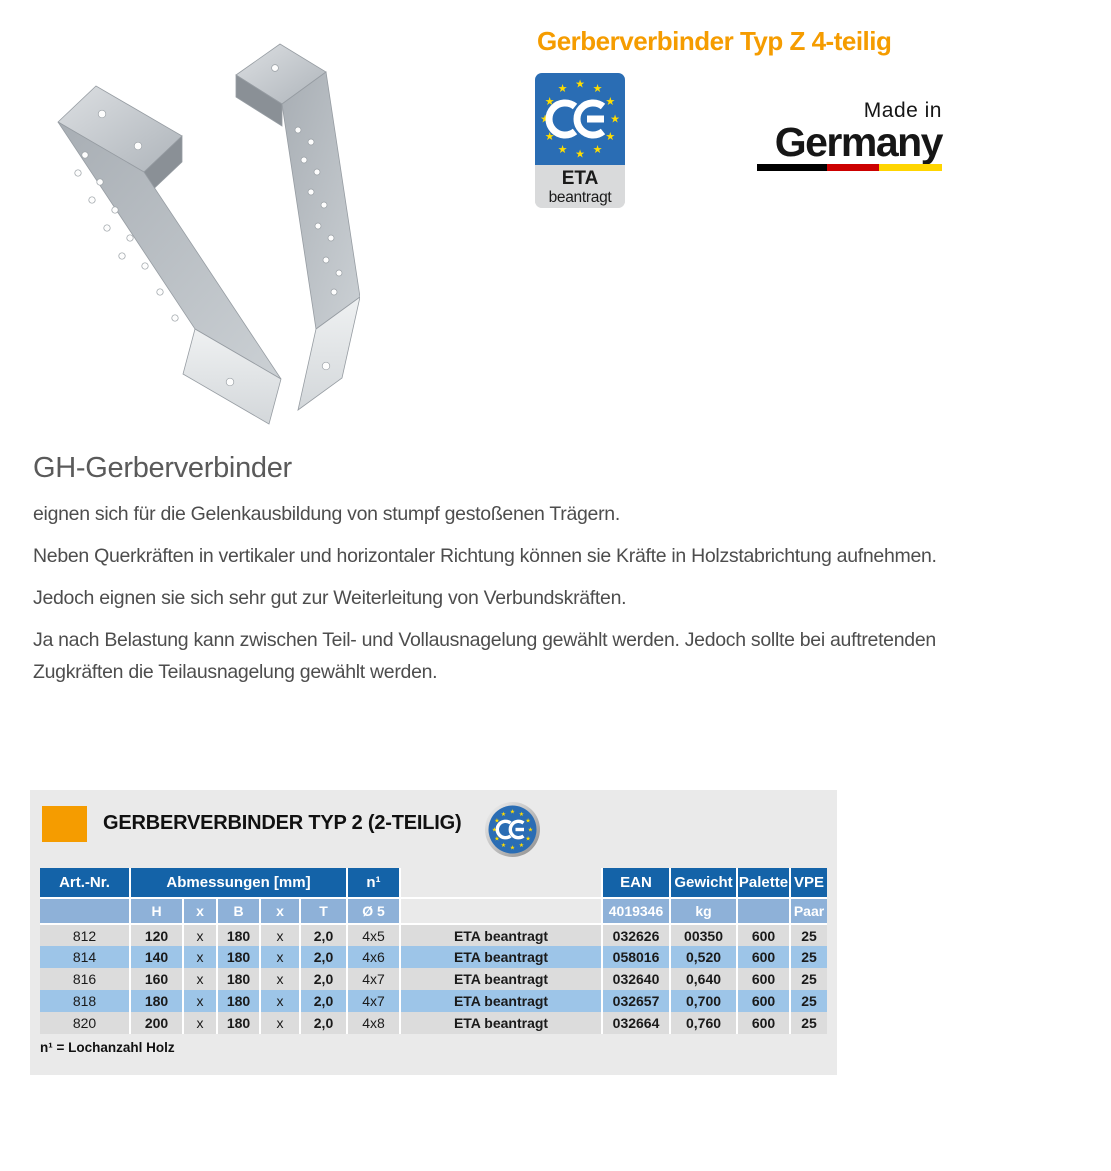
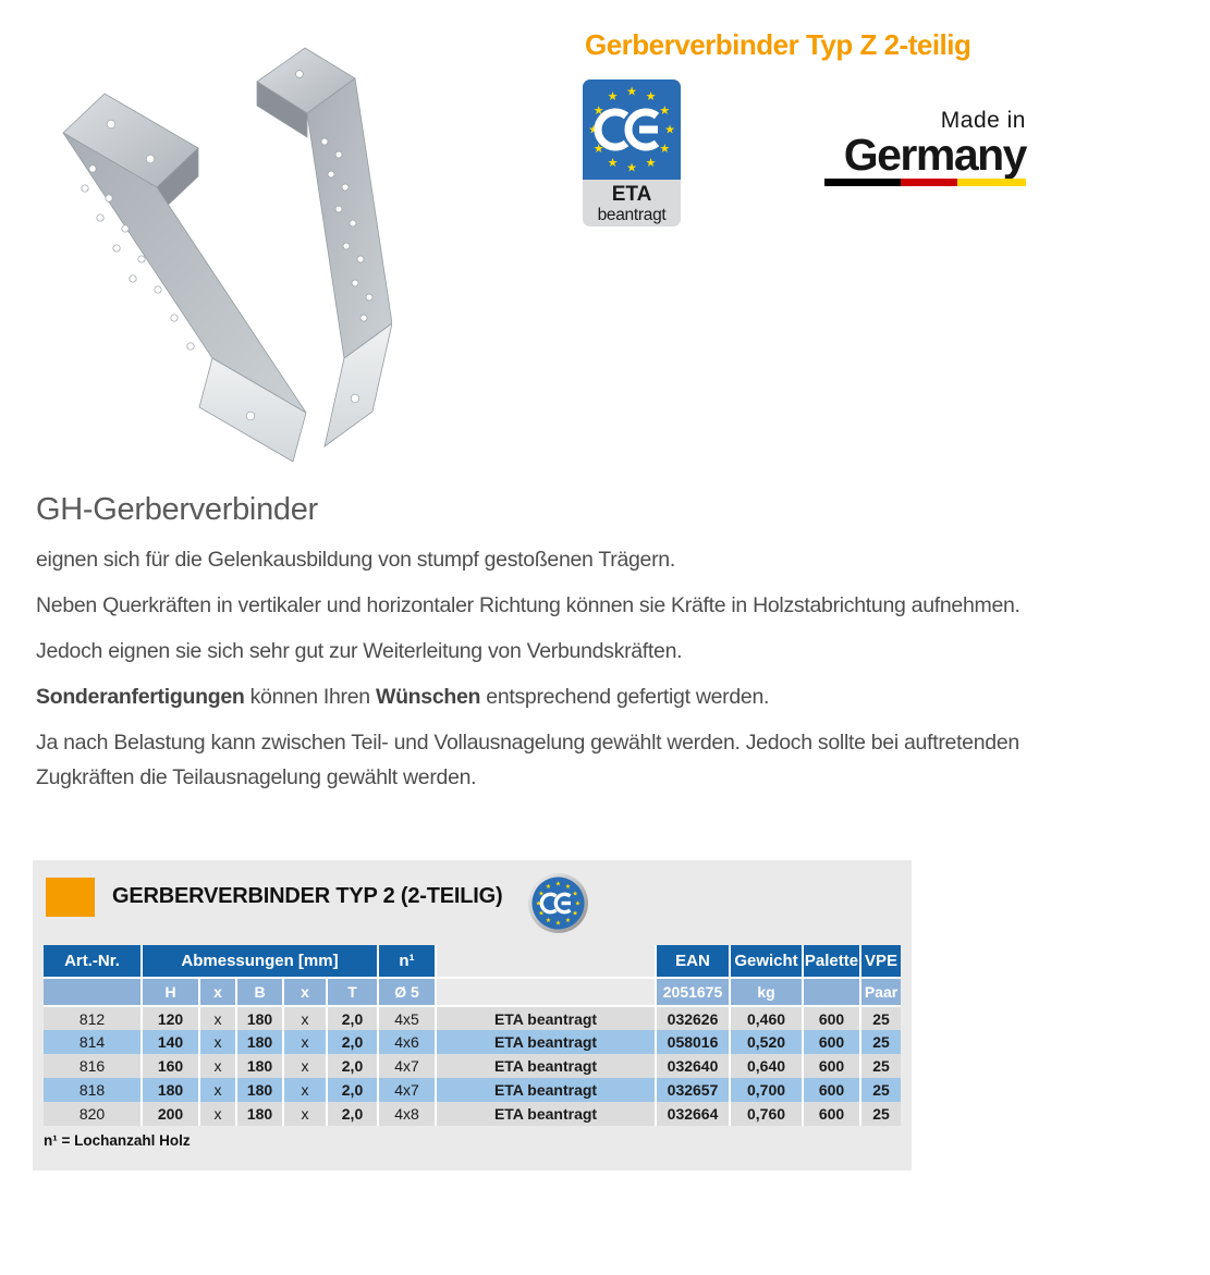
- Gerberverbinder Typ Z 4-teilig
+ Gerberverbinder Typ Z 2-teilig
  ★
  ★
  ★
  ★
  ★
  ★
  ★
  ★
  ★
  ★
  ★
  ★
  ETA
  beantragt
  Made in
  Germany
  GH-Gerberverbinder
  eignen sich für die Gelenkausbildung von stumpf gestoßenen Trägern.
  Neben Querkräften in vertikaler und horizontaler Richtung können sie Kräfte in Holzstabrichtung aufnehmen.
  Jedoch eignen sie sich sehr gut zur Weiterleitung von Verbundskräften.
+ Sonderanfertigungen können Ihren Wünschen entsprechend gefertigt werden.
  Ja nach Belastung kann zwischen Teil- und Vollausnagelung gewählt werden. Jedoch sollte bei auftretenden
  Zugkräften die Teilausnagelung gewählt werden.
  GERBERVERBINDER TYP 2 (2-TEILIG)
  Art.-Nr.	Abmessungen [mm]	n¹		EAN	Gewicht	Palette	VPE
- 	H	x	B	x	T	Ø 5		4019346	kg		Paar
+ 	H	x	B	x	T	Ø 5		2051675	kg		Paar
- 812	120	x	180	x	2,0	4x5	ETA beantragt	032626	00350	600	25
+ 812	120	x	180	x	2,0	4x5	ETA beantragt	032626	0,460	600	25
  814	140	x	180	x	2,0	4x6	ETA beantragt	058016	0,520	600	25
  816	160	x	180	x	2,0	4x7	ETA beantragt	032640	0,640	600	25
  818	180	x	180	x	2,0	4x7	ETA beantragt	032657	0,700	600	25
  820	200	x	180	x	2,0	4x8	ETA beantragt	032664	0,760	600	25
  n¹ = Lochanzahl Holz
